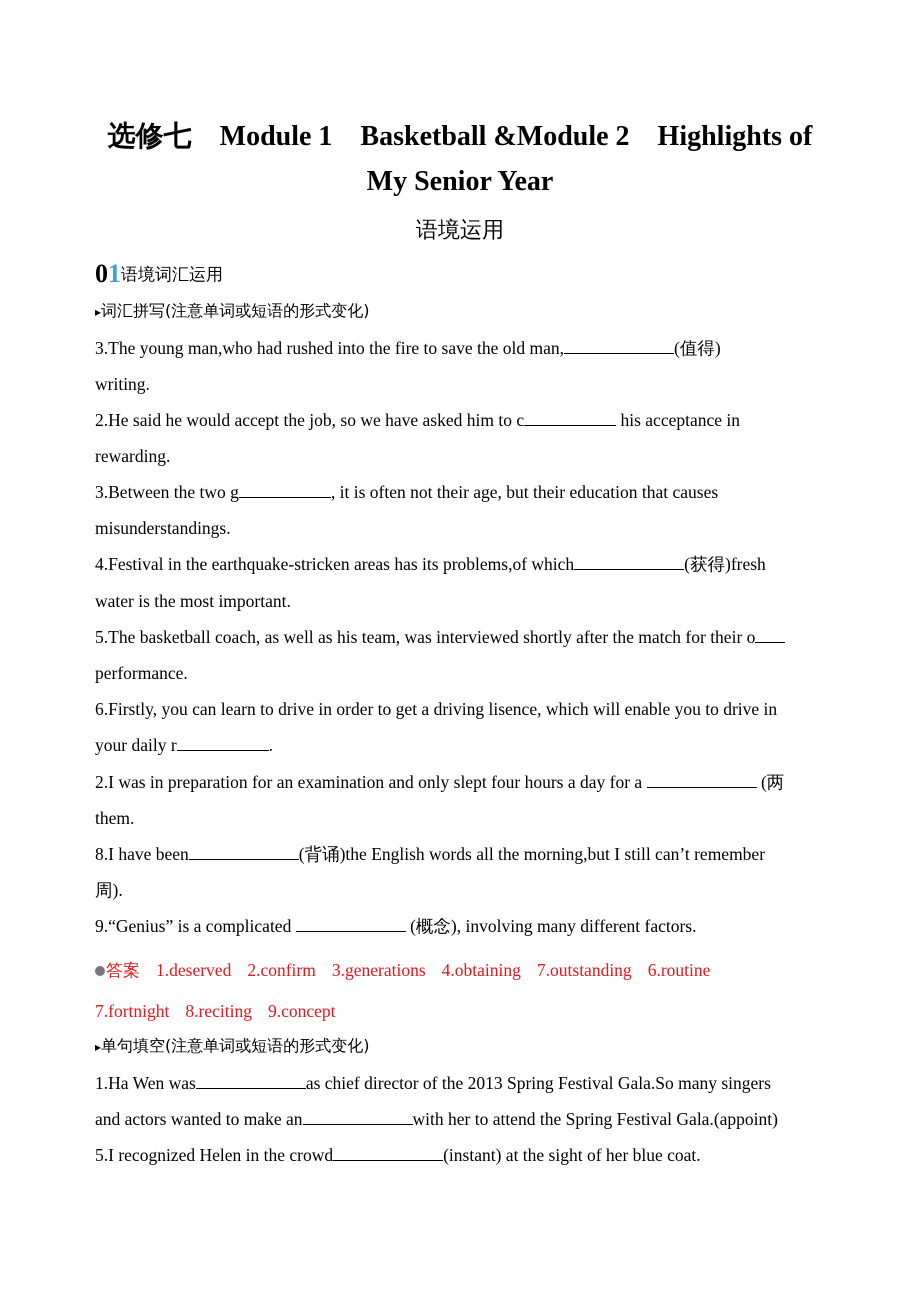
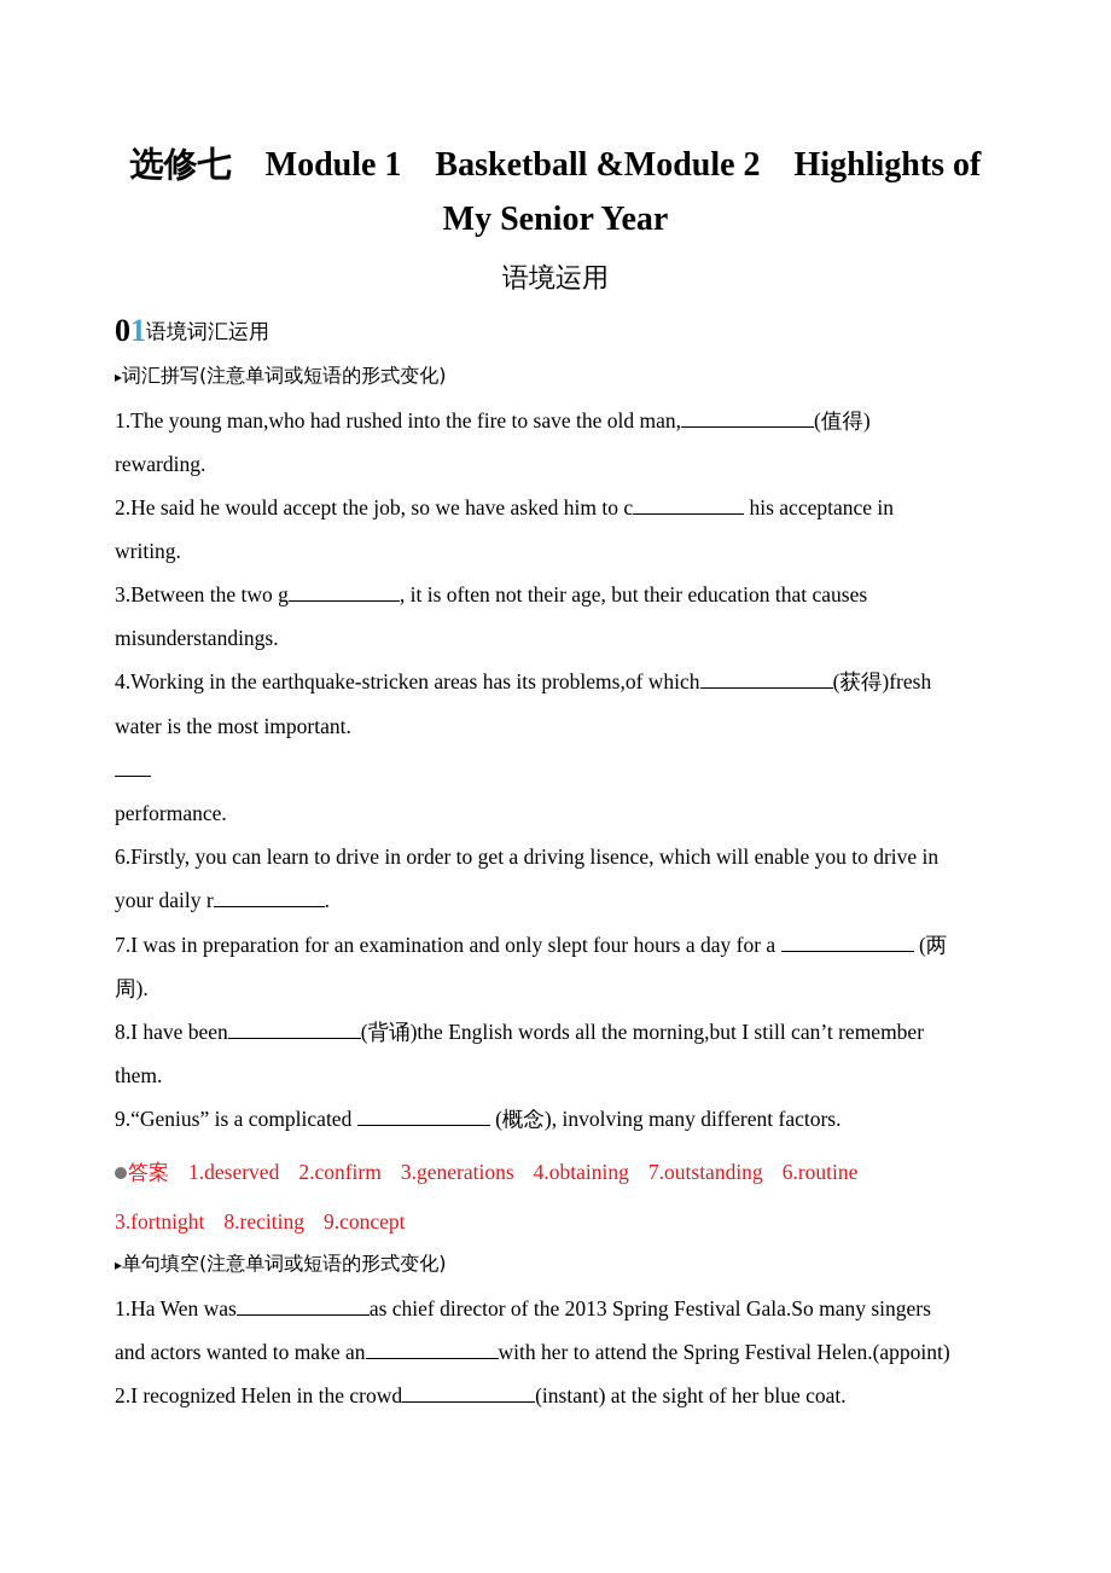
  选修七 Module 1 Basketball &Module 2 Highlights of
  My Senior Year
  语境运用
  01语境词汇运用
  ▸词汇拼写(注意单词或短语的形式变化)
- 3.The young man,who had rushed into the fire to save the old man, (值得)
+ 1.The young man,who had rushed into the fire to save the old man, (值得)
- writing.
+ rewarding.
  2.He said he would accept the job, so we have asked him to c his acceptance in
- rewarding.
+ writing.
  3.Between the two g , it is often not their age, but their education that causes
  misunderstandings.
- 4.Festival in the earthquake-stricken areas has its problems,of which (获得)fresh
+ 4.Working in the earthquake-stricken areas has its problems,of which (获得)fresh
  water is the most important.
- 5.The basketball coach, as well as his team, was interviewed shortly after the match for their o
  performance.
  6.Firstly, you can learn to drive in order to get a driving lisence, which will enable you to drive in
  your daily r .
- 2.I was in preparation for an examination and only slept four hours a day for a (两
+ 7.I was in preparation for an examination and only slept four hours a day for a (两
- them.
+ 周).
  8.I have been (背诵)the English words all the morning,but I still can’t remember
- 周).
+ them.
  9.“Genius” is a complicated (概念), involving many different factors.
  答案 1.deserved 2.confirm 3.generations 4.obtaining 7.outstanding 6.routine
- 7.fortnight 8.reciting 9.concept
+ 3.fortnight 8.reciting 9.concept
  ▸单句填空(注意单词或短语的形式变化)
  1.Ha Wen was as chief director of the 2013 Spring Festival Gala.So many singers
- and actors wanted to make an with her to attend the Spring Festival Gala.(appoint)
+ and actors wanted to make an with her to attend the Spring Festival Helen.(appoint)
- 5.I recognized Helen in the crowd (instant) at the sight of her blue coat.
+ 2.I recognized Helen in the crowd (instant) at the sight of her blue coat.
